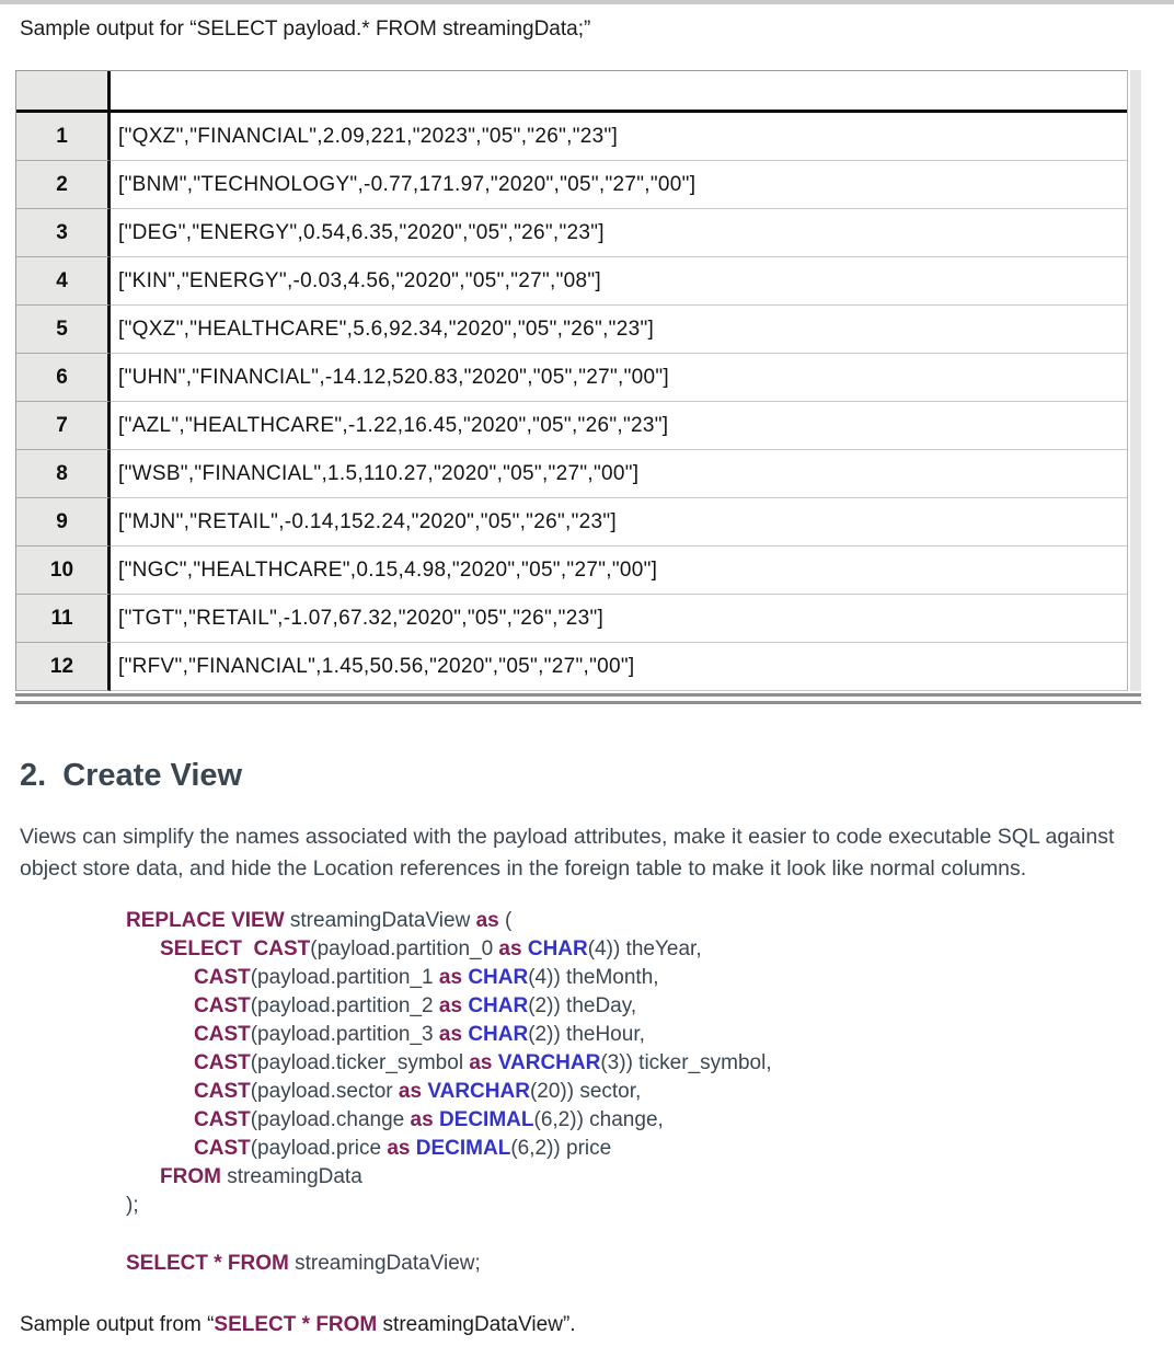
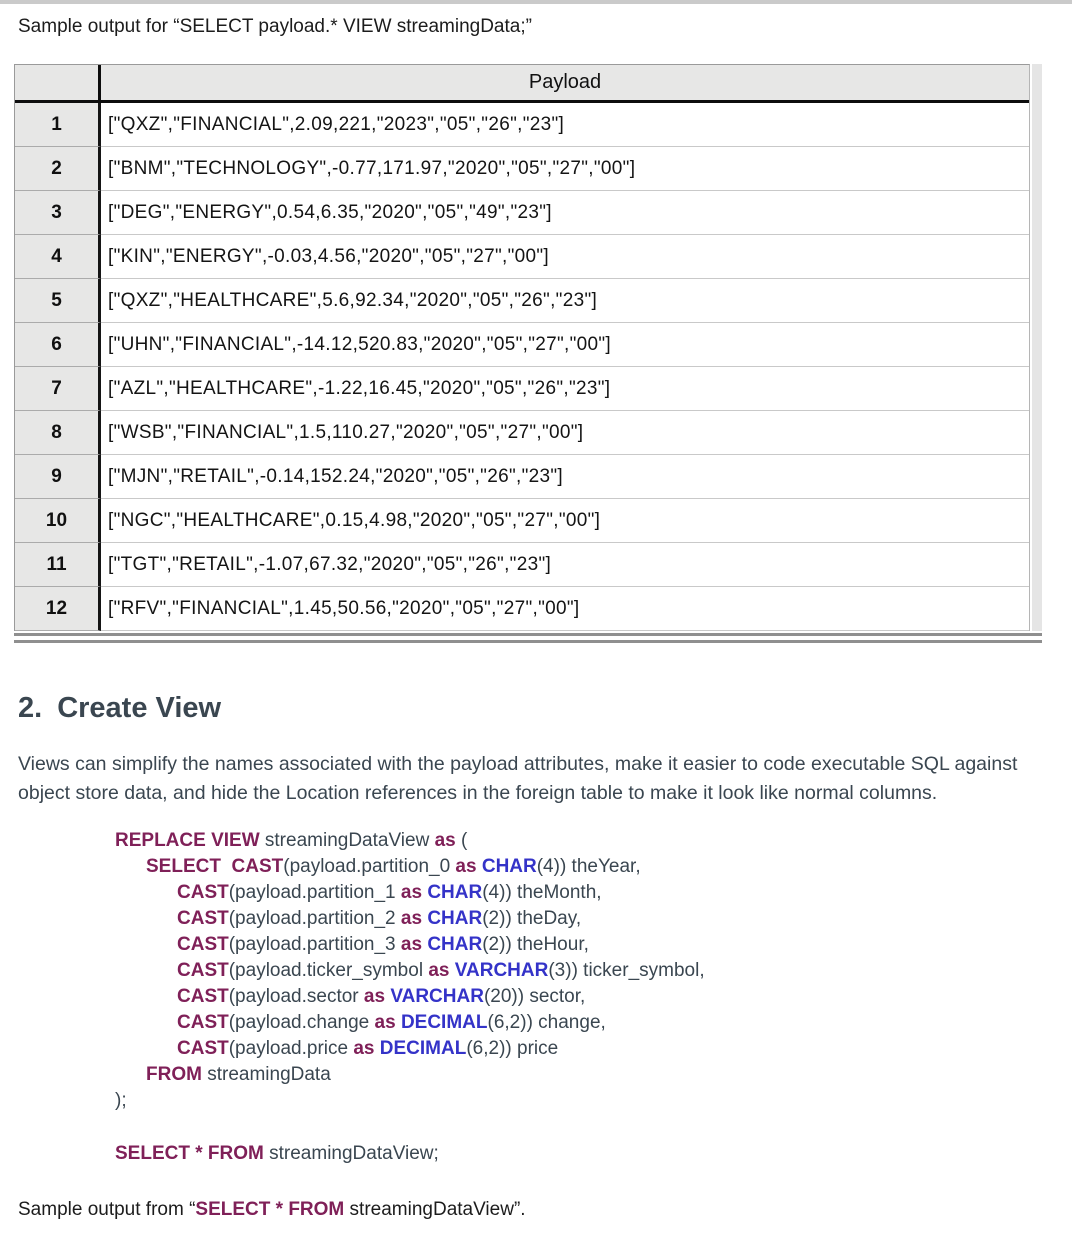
- Sample output for “SELECT payload.* FROM streamingData;”
+ Sample output for “SELECT payload.* VIEW streamingData;”
+ Payload
  1
  ["QXZ","FINANCIAL",2.09,221,"2023","05","26","23"]
  2
  ["BNM","TECHNOLOGY",-0.77,171.97,"2020","05","27","00"]
  3
- ["DEG","ENERGY",0.54,6.35,"2020","05","26","23"]
+ ["DEG","ENERGY",0.54,6.35,"2020","05","49","23"]
  4
- ["KIN","ENERGY",-0.03,4.56,"2020","05","27","08"]
+ ["KIN","ENERGY",-0.03,4.56,"2020","05","27","00"]
  5
  ["QXZ","HEALTHCARE",5.6,92.34,"2020","05","26","23"]
  6
  ["UHN","FINANCIAL",-14.12,520.83,"2020","05","27","00"]
  7
  ["AZL","HEALTHCARE",-1.22,16.45,"2020","05","26","23"]
  8
  ["WSB","FINANCIAL",1.5,110.27,"2020","05","27","00"]
  9
  ["MJN","RETAIL",-0.14,152.24,"2020","05","26","23"]
  10
  ["NGC","HEALTHCARE",0.15,4.98,"2020","05","27","00"]
  11
  ["TGT","RETAIL",-1.07,67.32,"2020","05","26","23"]
  12
  ["RFV","FINANCIAL",1.45,50.56,"2020","05","27","00"]
  2. Create View
  Views can simplify the names associated with the payload attributes, make it easier to code executable SQL against object store data, and hide the Location references in the foreign table to make it look like normal columns.
  REPLACE VIEW streamingDataView as (
  SELECT CAST(payload.partition_0 as CHAR(4)) theYear,
  CAST(payload.partition_1 as CHAR(4)) theMonth,
  CAST(payload.partition_2 as CHAR(2)) theDay,
  CAST(payload.partition_3 as CHAR(2)) theHour,
  CAST(payload.ticker_symbol as VARCHAR(3)) ticker_symbol,
  CAST(payload.sector as VARCHAR(20)) sector,
  CAST(payload.change as DECIMAL(6,2)) change,
  CAST(payload.price as DECIMAL(6,2)) price
  FROM streamingData
  );
  SELECT * FROM streamingDataView;
  Sample output from “SELECT * FROM streamingDataView”.
